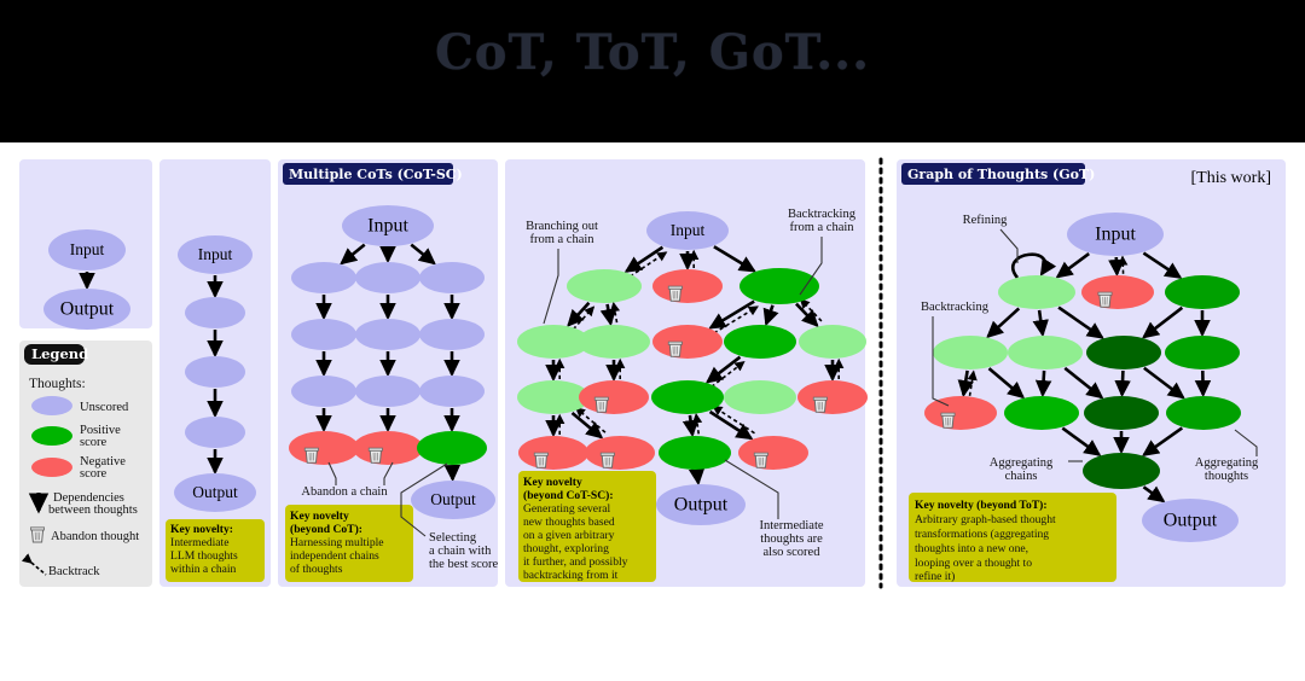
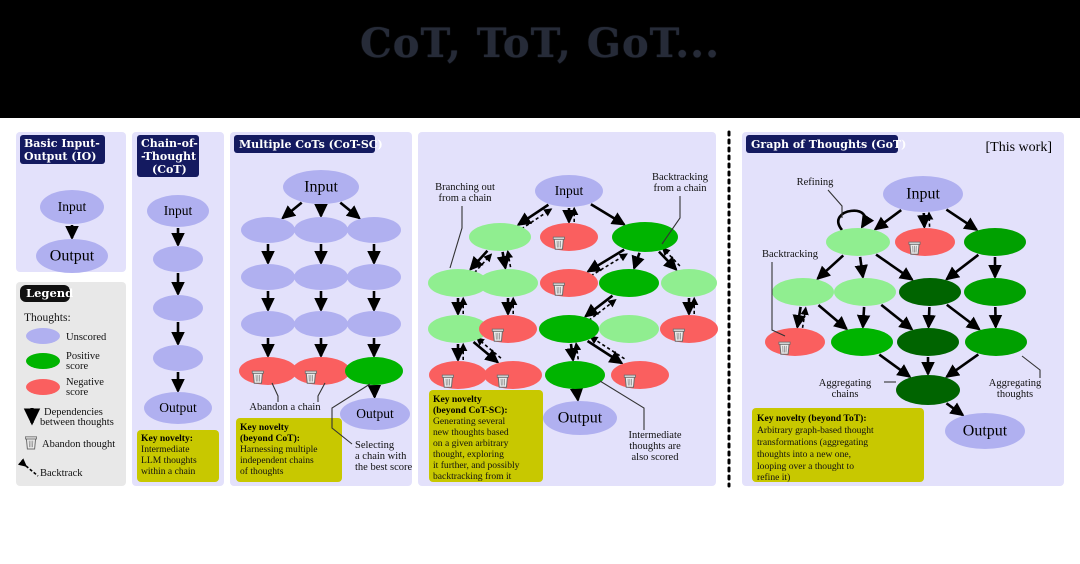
  CoT, ToT, GoT...
  Input
  Output
  Input
  Output
  Input
  Output
  Input
  Output
  Input
  Output
+ Basic Input-
+ Output (IO)
+ Chain-of-
+ -Thought
+ (CoT)
  Multiple CoTs (CoT-SC)
  Graph of Thoughts (GoT)
  [This work]
  Legend
  Thoughts:
  Unscored
  Positive
  score
  Negative
  score
  Dependencies
  between thoughts
  Abandon thought
  Backtrack
  Key novelty:
  Intermediate
  LLM thoughts
  within a chain
  Key novelty
  (beyond CoT):
  Harnessing multiple
  independent chains
  of thoughts
  Key novelty
  (beyond CoT-SC):
  Generating several
  new thoughts based
  on a given arbitrary
  thought, exploring
  it further, and possibly
  backtracking from it
  Key novelty (beyond ToT):
  Arbitrary graph-based thought
  transformations (aggregating
  thoughts into a new one,
  looping over a thought to
  refine it)
  Abandon a chain
  Selecting
  a chain with
  the best score
  Branching out
  from a chain
  Backtracking
  from a chain
  Intermediate
  thoughts are
  also scored
  Refining
  Backtracking
  Aggregating
  chains
  Aggregating
  thoughts
